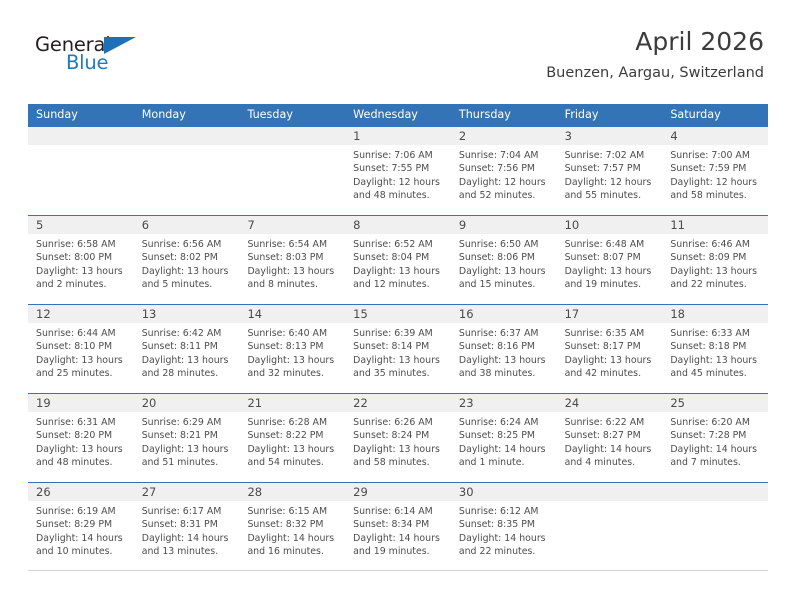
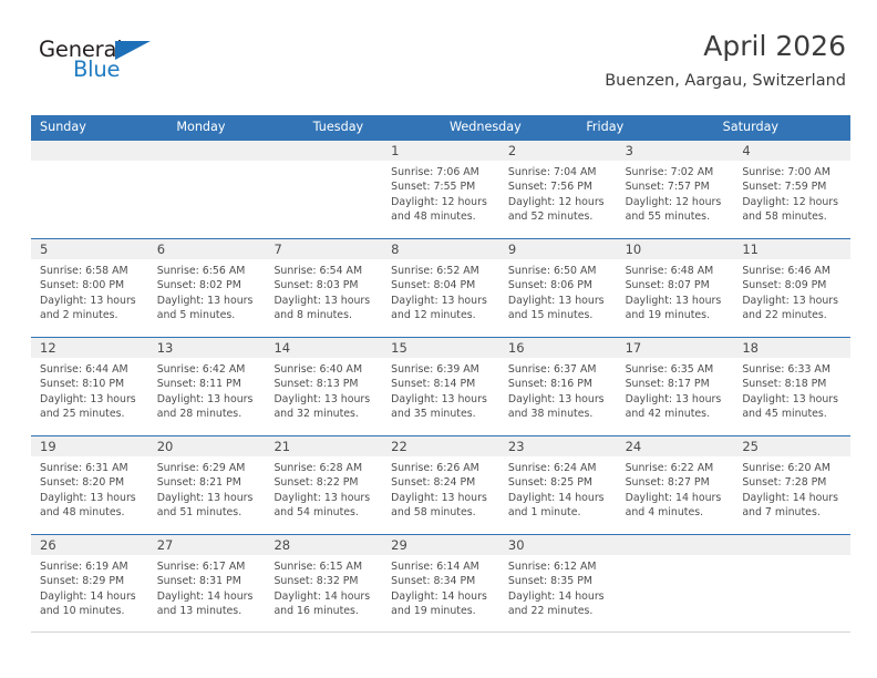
  General
  Blue
  April 2026
  Buenzen, Aargau, Switzerland
  Sunday
  Monday
  Tuesday
  Wednesday
- Thursday
  Friday
  Saturday
  1
  Sunrise: 7:06 AM
  Sunset: 7:55 PM
  Daylight: 12 hours
  and 48 minutes.
  2
  Sunrise: 7:04 AM
  Sunset: 7:56 PM
  Daylight: 12 hours
  and 52 minutes.
  3
  Sunrise: 7:02 AM
  Sunset: 7:57 PM
  Daylight: 12 hours
  and 55 minutes.
  4
  Sunrise: 7:00 AM
  Sunset: 7:59 PM
  Daylight: 12 hours
  and 58 minutes.
  5
  Sunrise: 6:58 AM
  Sunset: 8:00 PM
  Daylight: 13 hours
  and 2 minutes.
  6
  Sunrise: 6:56 AM
  Sunset: 8:02 PM
  Daylight: 13 hours
  and 5 minutes.
  7
  Sunrise: 6:54 AM
  Sunset: 8:03 PM
  Daylight: 13 hours
  and 8 minutes.
  8
  Sunrise: 6:52 AM
  Sunset: 8:04 PM
  Daylight: 13 hours
  and 12 minutes.
  9
  Sunrise: 6:50 AM
  Sunset: 8:06 PM
  Daylight: 13 hours
  and 15 minutes.
  10
  Sunrise: 6:48 AM
  Sunset: 8:07 PM
  Daylight: 13 hours
  and 19 minutes.
  11
  Sunrise: 6:46 AM
  Sunset: 8:09 PM
  Daylight: 13 hours
  and 22 minutes.
  12
  Sunrise: 6:44 AM
  Sunset: 8:10 PM
  Daylight: 13 hours
  and 25 minutes.
  13
  Sunrise: 6:42 AM
  Sunset: 8:11 PM
  Daylight: 13 hours
  and 28 minutes.
  14
  Sunrise: 6:40 AM
  Sunset: 8:13 PM
  Daylight: 13 hours
  and 32 minutes.
  15
  Sunrise: 6:39 AM
  Sunset: 8:14 PM
  Daylight: 13 hours
  and 35 minutes.
  16
  Sunrise: 6:37 AM
  Sunset: 8:16 PM
  Daylight: 13 hours
  and 38 minutes.
  17
  Sunrise: 6:35 AM
  Sunset: 8:17 PM
  Daylight: 13 hours
  and 42 minutes.
  18
  Sunrise: 6:33 AM
  Sunset: 8:18 PM
  Daylight: 13 hours
  and 45 minutes.
  19
  Sunrise: 6:31 AM
  Sunset: 8:20 PM
  Daylight: 13 hours
  and 48 minutes.
  20
  Sunrise: 6:29 AM
  Sunset: 8:21 PM
  Daylight: 13 hours
  and 51 minutes.
  21
  Sunrise: 6:28 AM
  Sunset: 8:22 PM
  Daylight: 13 hours
  and 54 minutes.
  22
  Sunrise: 6:26 AM
  Sunset: 8:24 PM
  Daylight: 13 hours
  and 58 minutes.
  23
  Sunrise: 6:24 AM
  Sunset: 8:25 PM
  Daylight: 14 hours
  and 1 minute.
  24
  Sunrise: 6:22 AM
  Sunset: 8:27 PM
  Daylight: 14 hours
  and 4 minutes.
  25
  Sunrise: 6:20 AM
  Sunset: 7:28 PM
  Daylight: 14 hours
  and 7 minutes.
  26
  Sunrise: 6:19 AM
  Sunset: 8:29 PM
  Daylight: 14 hours
  and 10 minutes.
  27
  Sunrise: 6:17 AM
  Sunset: 8:31 PM
  Daylight: 14 hours
  and 13 minutes.
  28
  Sunrise: 6:15 AM
  Sunset: 8:32 PM
  Daylight: 14 hours
  and 16 minutes.
  29
  Sunrise: 6:14 AM
  Sunset: 8:34 PM
  Daylight: 14 hours
  and 19 minutes.
  30
  Sunrise: 6:12 AM
  Sunset: 8:35 PM
  Daylight: 14 hours
  and 22 minutes.
